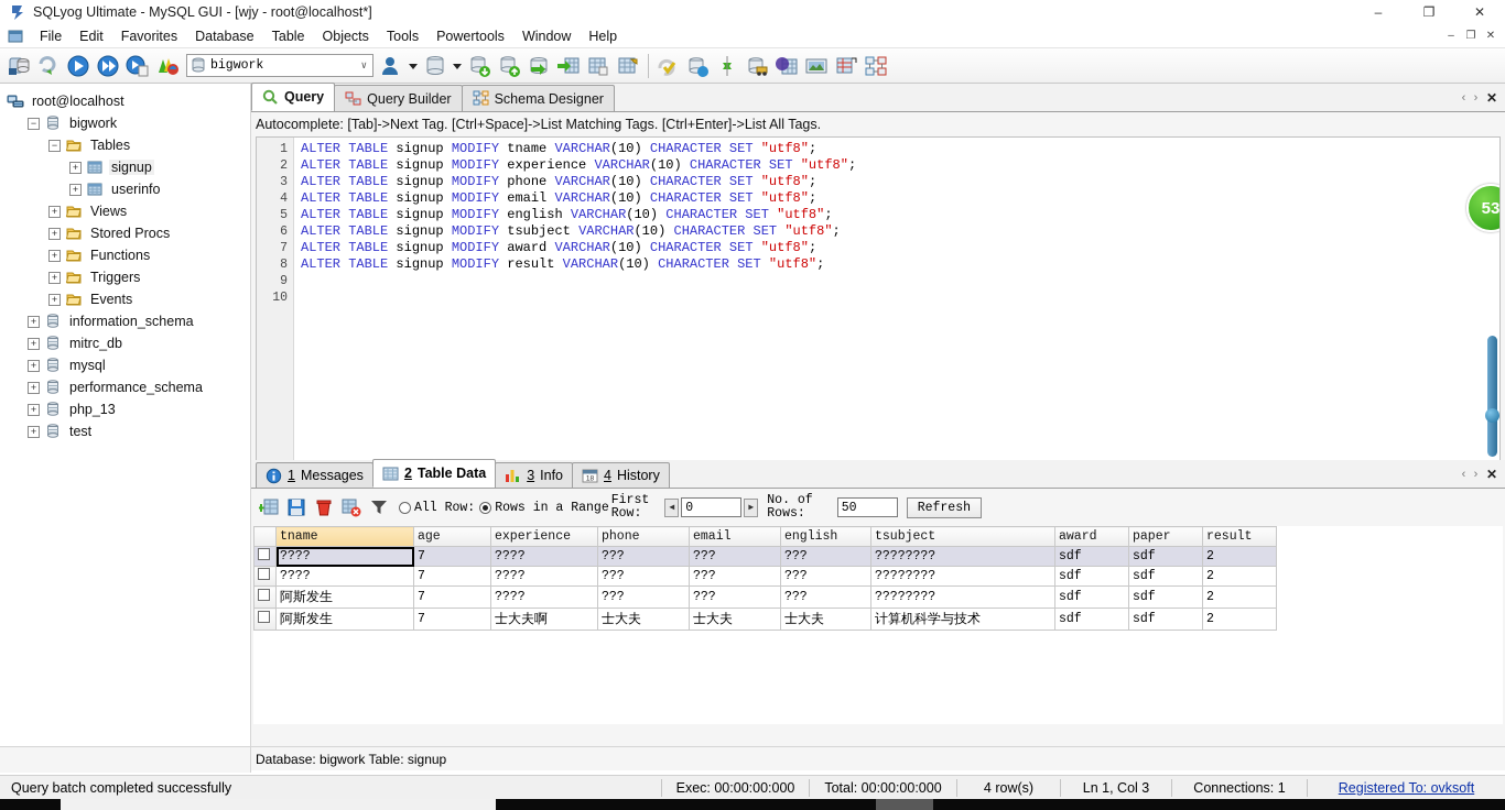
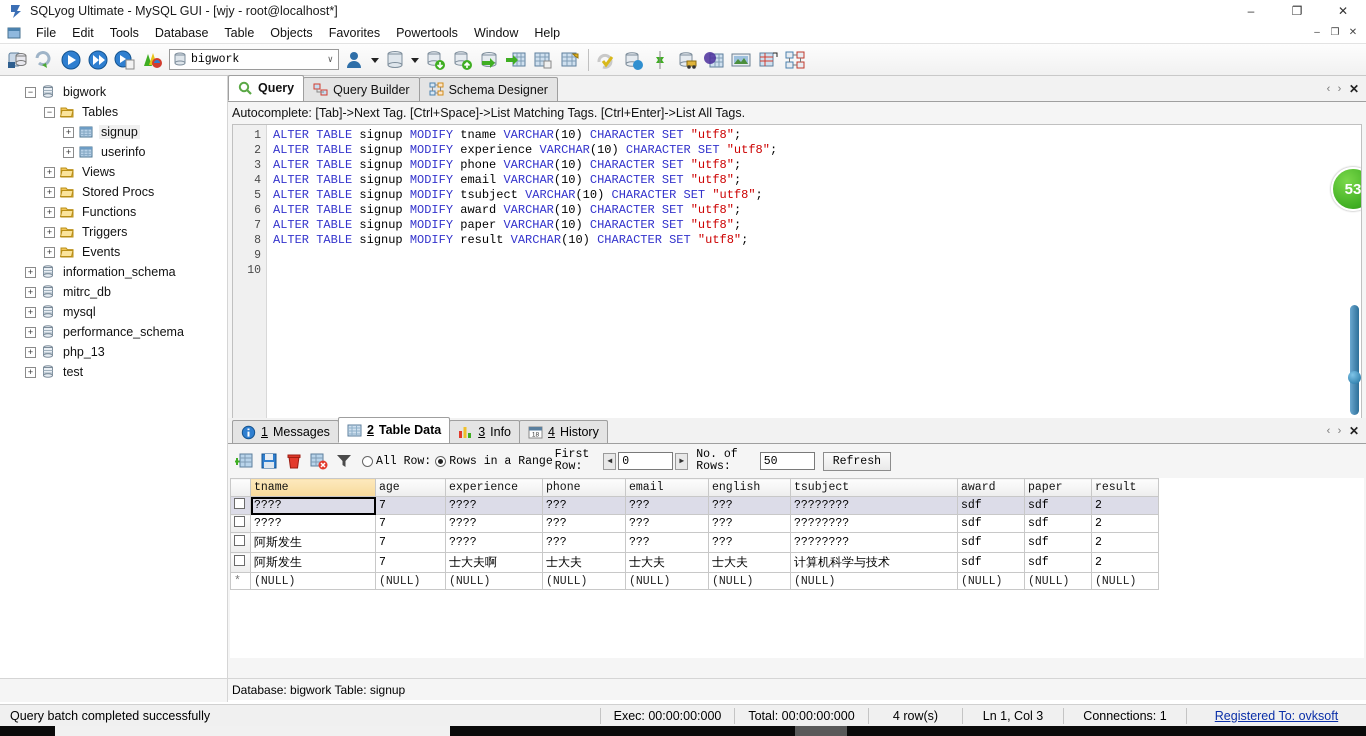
  SQLyog Ultimate - MySQL GUI - [wjy - root@localhost*]
  –
  ❐
  ✕
  File
  Edit
- Favorites
+ Tools
  Database
  Table
  Objects
- Tools
+ Favorites
  Powertools
  Window
  Help
  –
  ❐
  ✕
  bigwork
  ∨
- root@localhost
  −
  bigwork
  −
  Tables
  +
  signup
  +
  userinfo
  +
  Views
  +
  Stored Procs
  +
  Functions
  +
  Triggers
  +
  Events
  +
  information_schema
  +
  mitrc_db
  +
  mysql
  +
  performance_schema
  +
  php_13
  +
  test
  Query
  Query Builder
  Schema Designer
  ‹
  ›
  ✕
  Autocomplete: [Tab]->Next Tag. [Ctrl+Space]->List Matching Tags. [Ctrl+Enter]->List All Tags.
  1
  2
  3
  4
  5
  6
  7
  8
  9
  10
  ALTER TABLE signup MODIFY tname VARCHAR(10) CHARACTER SET "utf8";
  ALTER TABLE signup MODIFY experience VARCHAR(10) CHARACTER SET "utf8";
  ALTER TABLE signup MODIFY phone VARCHAR(10) CHARACTER SET "utf8";
  ALTER TABLE signup MODIFY email VARCHAR(10) CHARACTER SET "utf8";
- ALTER TABLE signup MODIFY english VARCHAR(10) CHARACTER SET "utf8";
  ALTER TABLE signup MODIFY tsubject VARCHAR(10) CHARACTER SET "utf8";
  ALTER TABLE signup MODIFY award VARCHAR(10) CHARACTER SET "utf8";
+ ALTER TABLE signup MODIFY paper VARCHAR(10) CHARACTER SET "utf8";
  ALTER TABLE signup MODIFY result VARCHAR(10) CHARACTER SET "utf8";
  53
  1
  Messages
  2
  Table Data
  3
  Info
  4
  History
  ‹
  ›
  ✕
  All Row:
  Rows in a Range
  First
  Row:
  ◀
  0
  ▶
  No. of
  Rows:
  50
  Refresh
  	tname	age	experience	phone	email	english	tsubject	award	paper	result
  	????	7	????	???	???	???	????????	sdf	sdf	2
  	????	7	????	???	???	???	????????	sdf	sdf	2
  	阿斯发生	7	????	???	???	???	????????	sdf	sdf	2
  	阿斯发生	7	士大夫啊	士大夫	士大夫	士大夫	计算机科学与技术	sdf	sdf	2
+ *	(NULL)	(NULL)	(NULL)	(NULL)	(NULL)	(NULL)	(NULL)	(NULL)	(NULL)	(NULL)
  Database: bigwork Table: signup
  Query batch completed successfully
  Exec: 00:00:00:000
  Total: 00:00:00:000
  4 row(s)
  Ln 1, Col 3
  Connections: 1
  Registered To: ovksoft
